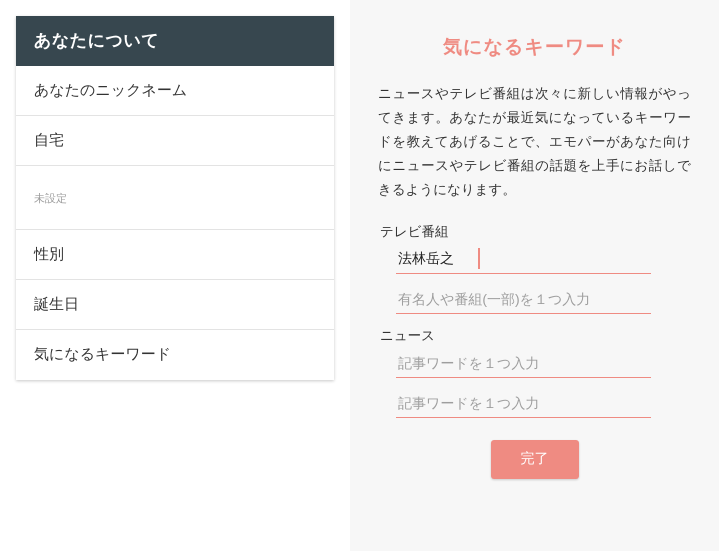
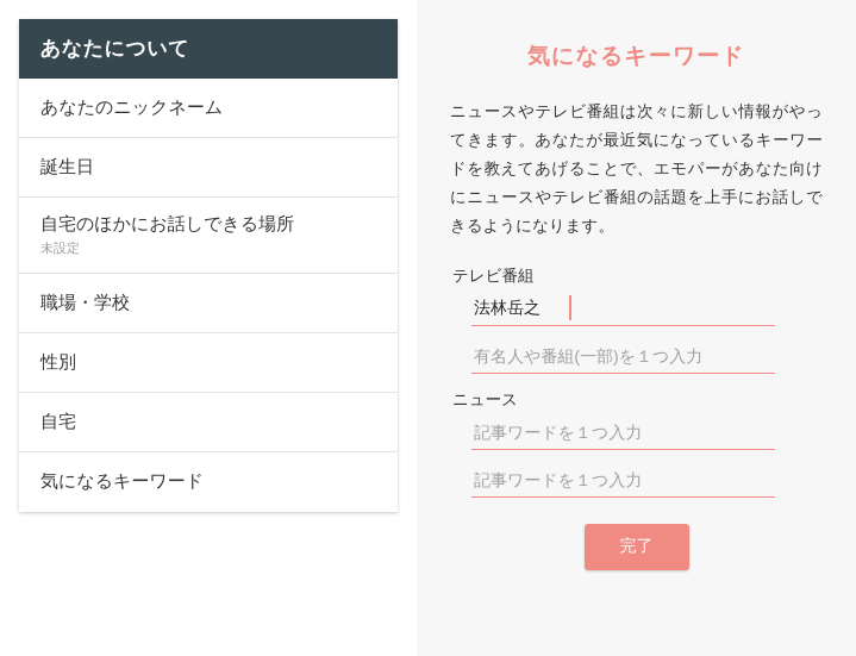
  あなたについて
  あなたのニックネーム
- 自宅
+ 誕生日
+ 自宅のほかにお話しできる場所
  未設定
+ 職場・学校
  性別
- 誕生日
+ 自宅
  気になるキーワード
  気になるキーワード
  ニュースやテレビ番組は次々に新しい情報がやってきます。あなたが最近気になっているキーワードを教えてあげることで、エモパーがあなた向けにニュースやテレビ番組の話題を上手にお話しできるようになります。
  テレビ番組
  法林岳之
  有名人や番組(一部)を１つ入力
  ニュース
  記事ワードを１つ入力
  記事ワードを１つ入力
  完了
